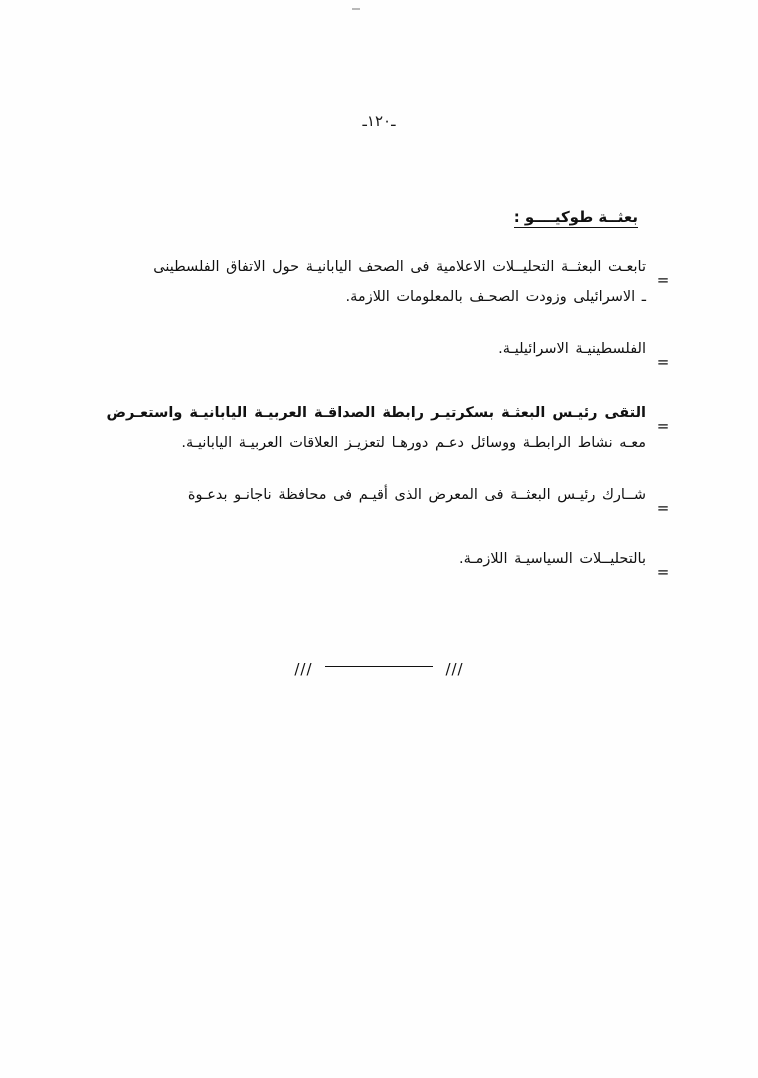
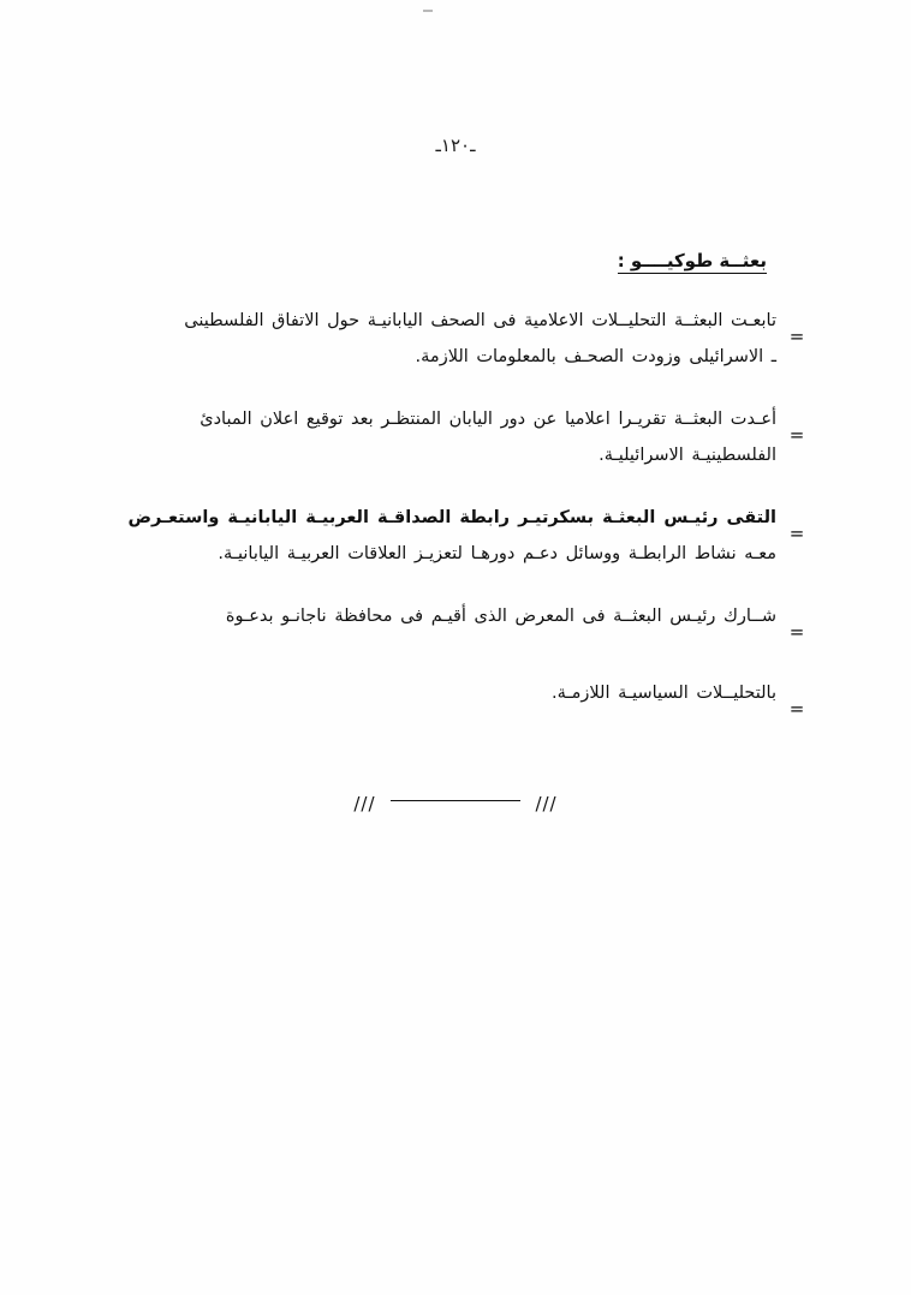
  ـ١٢٠ـ
  بعثــة طوكيــــو :
  =
  تابعـت البعثــة التحليــلات الاعلامية فى الصحف اليابانيـة حول الاتفاق الفلسطينى
  ـ الاسرائيلى وزودت الصحـف بالمعلومات اللازمة.
  =
+ أعـدت البعثــة تقريـرا اعلاميا عن دور اليابان المنتظـر بعد توقيع اعلان المبادئ
  الفلسطينيـة الاسرائيليـة.
  =
  التقى رئيـس البعثـة بسكرتيـر رابطة الصداقـة العربيـة اليابانيـة واستعـرض
  معـه نشاط الرابطـة ووسائل دعـم دورهـا لتعزيـز العلاقات العربيـة اليابانيـة.
  =
  شــارك رئيـس البعثــة فى المعرض الذى أقيـم فى محافظة ناجانـو بدعـوة
  =
  بالتحليــلات السياسيـة اللازمـة.
  /// ///
